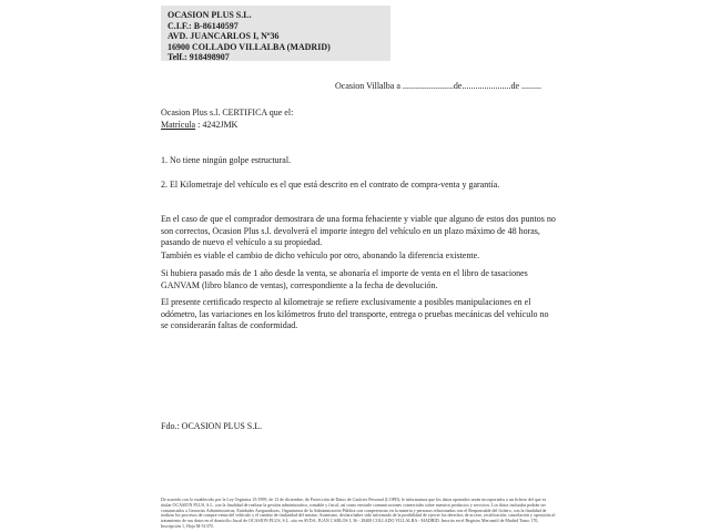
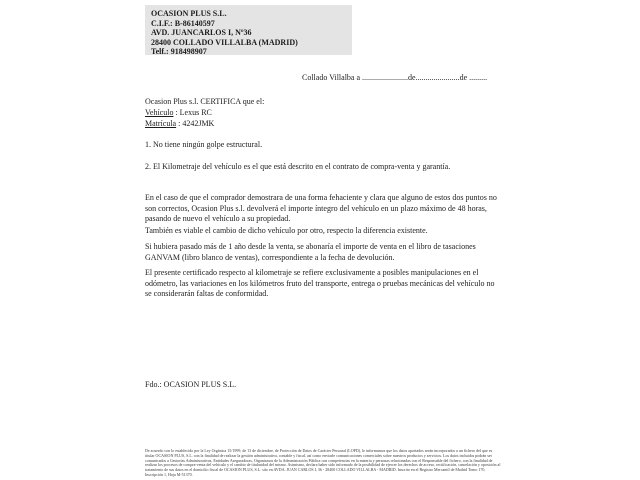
  OCASION PLUS S.L.
  C.I.F.: B-86140597
  AVD. JUANCARLOS I, Nº36
- 16900 COLLADO VILLALBA (MADRID)
+ 28400 COLLADO VILLALBA (MADRID)
  Telf.: 918498907
- Ocasion Villalba a .......................de......................de .........
+ Collado Villalba a .......................de......................de .........
  Ocasion Plus s.l. CERTIFICA que el:
+ Vehículo : Lexus RC
  Matrícula : 4242JMK
  1. No tiene ningún golpe estructural.
  2. El Kilometraje del vehículo es el que está descrito en el contrato de compra-venta y garantía.
- En el caso de que el comprador demostrara de una forma fehaciente y viable que alguno de estos dos puntos no son correctos, Ocasion Plus s.l. devolverá el importe íntegro del vehículo en un plazo máximo de 48 horas, pasando de nuevo el vehículo a su propiedad.
+ En el caso de que el comprador demostrara de una forma fehaciente y clara que alguno de estos dos puntos no son correctos, Ocasion Plus s.l. devolverá el importe íntegro del vehículo en un plazo máximo de 48 horas, pasando de nuevo el vehículo a su propiedad.
- También es viable el cambio de dicho vehículo por otro, abonando la diferencia existente.
+ También es viable el cambio de dicho vehículo por otro, respecto la diferencia existente.
  Si hubiera pasado más de 1 año desde la venta, se abonaría el importe de venta en el libro de tasaciones GANVAM (libro blanco de ventas), correspondiente a la fecha de devolución.
  El presente certificado respecto al kilometraje se refiere exclusivamente a posibles manipulaciones en el odómetro, las variaciones en los kilómetros fruto del transporte, entrega o pruebas mecánicas del vehículo no se considerarán faltas de conformidad.
  Fdo.: OCASION PLUS S.L.
